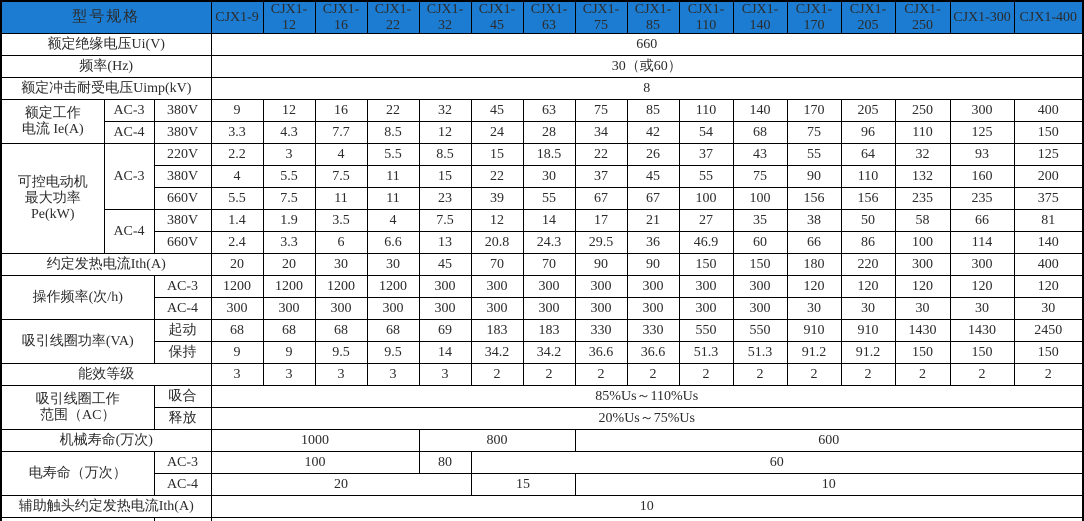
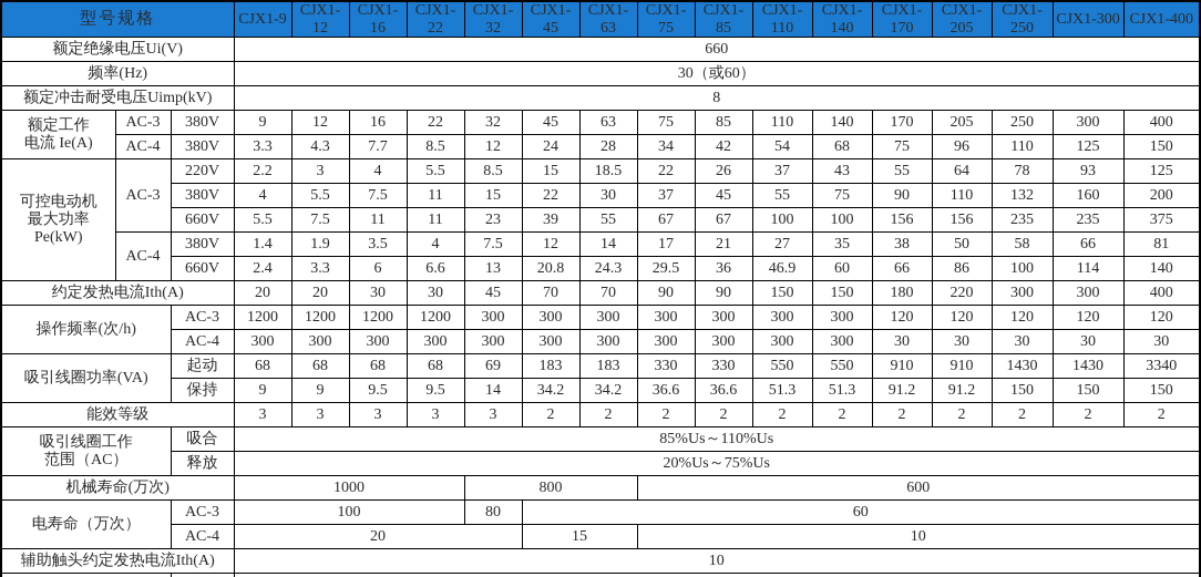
  型号规格	CJX1-9	CJX1-12	CJX1-16	CJX1-22	CJX1-32	CJX1-45	CJX1-63	CJX1-75	CJX1-85	CJX1-110	CJX1-140	CJX1-170	CJX1-205	CJX1-250	CJX1-300	CJX1-400
  额定绝缘电压Ui(V)	660
  频率(Hz)	30（或60）
  额定冲击耐受电压Uimp(kV)	8
  额定工作 电流 Ie(A)	AC-3	380V	9	12	16	22	32	45	63	75	85	110	140	170	205	250	300	400
  AC-4	380V	3.3	4.3	7.7	8.5	12	24	28	34	42	54	68	75	96	110	125	150
- 可控电动机 最大功率 Pe(kW)	AC-3	220V	2.2	3	4	5.5	8.5	15	18.5	22	26	37	43	55	64	32	93	125
+ 可控电动机 最大功率 Pe(kW)	AC-3	220V	2.2	3	4	5.5	8.5	15	18.5	22	26	37	43	55	64	78	93	125
  380V	4	5.5	7.5	11	15	22	30	37	45	55	75	90	110	132	160	200
  660V	5.5	7.5	11	11	23	39	55	67	67	100	100	156	156	235	235	375
  AC-4	380V	1.4	1.9	3.5	4	7.5	12	14	17	21	27	35	38	50	58	66	81
  660V	2.4	3.3	6	6.6	13	20.8	24.3	29.5	36	46.9	60	66	86	100	114	140
  约定发热电流Ith(A)	20	20	30	30	45	70	70	90	90	150	150	180	220	300	300	400
  操作频率(次/h)	AC-3	1200	1200	1200	1200	300	300	300	300	300	300	300	120	120	120	120	120
  AC-4	300	300	300	300	300	300	300	300	300	300	300	30	30	30	30	30
- 吸引线圈功率(VA)	起动	68	68	68	68	69	183	183	330	330	550	550	910	910	1430	1430	2450
+ 吸引线圈功率(VA)	起动	68	68	68	68	69	183	183	330	330	550	550	910	910	1430	1430	3340
  保持	9	9	9.5	9.5	14	34.2	34.2	36.6	36.6	51.3	51.3	91.2	91.2	150	150	150
  能效等级	3	3	3	3	3	2	2	2	2	2	2	2	2	2	2	2
  吸引线圈工作 范围（AC）	吸合	85%Us～110%Us
  释放	20%Us～75%Us
  机械寿命(万次)	1000	800	600
  电寿命（万次）	AC-3	100	80	60
  AC-4	20	15	10
  辅助触头约定发热电流Ith(A)	10
